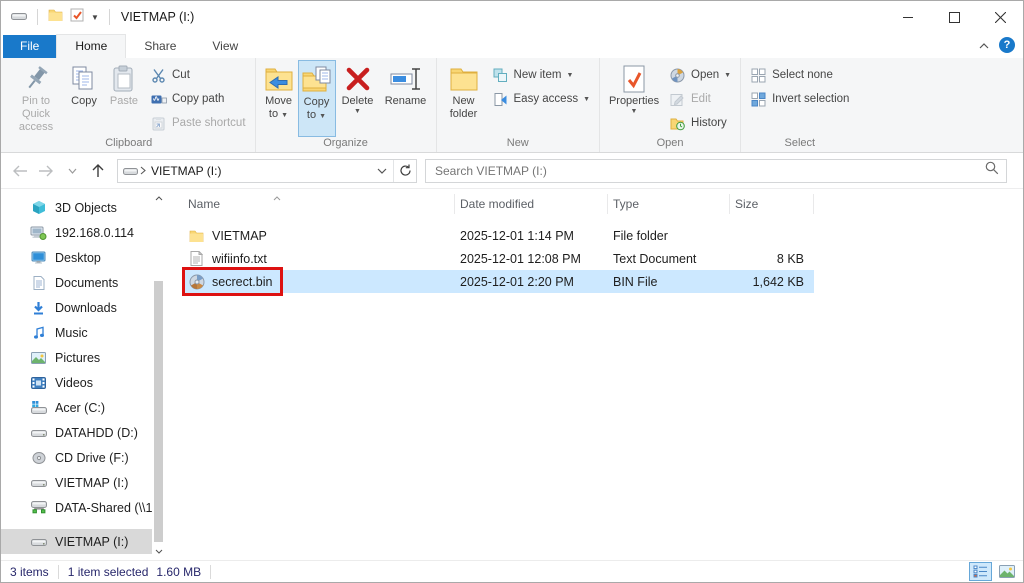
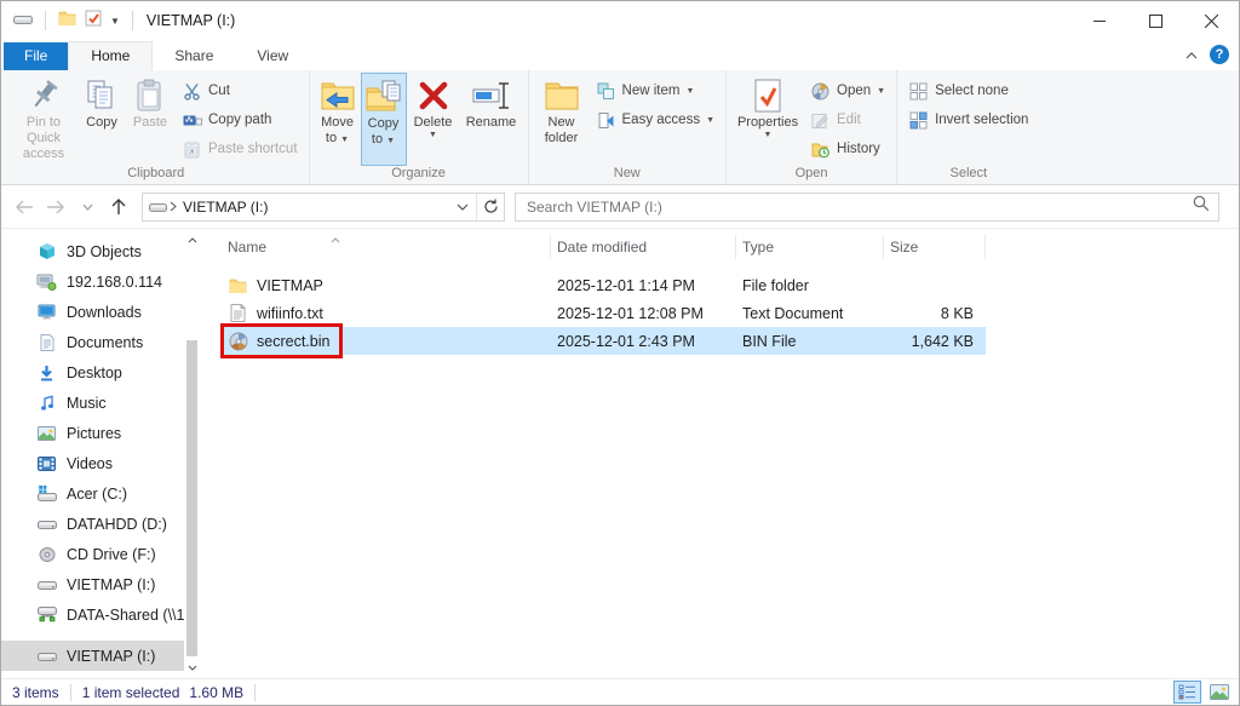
  ▼
  VIETMAP (I:)
  File
  Home
  Share
  View
  ?
  Pin to Quick access
  Copy
  Paste
  Cut
  Copy path
  Paste shortcut
  Clipboard
  Move to
  Copy to
  Delete
  Rename
  Organize
  New folder
  New item
  Easy access
  New
  Properties
  Open
  Edit
  History
  Open
  Select none
  Invert selection
  Select
  VIETMAP (I:)
  Search VIETMAP (I:)
  3D Objects
  192.168.0.114
- Desktop
+ Downloads
  Documents
- Downloads
+ Desktop
  Music
  Pictures
  Videos
  Acer (C:)
  DATAHDD (D:)
  CD Drive (F:)
  VIETMAP (I:)
  DATA-Shared (\\1
  VIETMAP (I:)
  Name
  Date modified
  Type
  Size
  VIETMAP
  2025-12-01 1:14 PM
  File folder
  wifiinfo.txt
  2025-12-01 12:08 PM
  Text Document
  8 KB
  secrect.bin
- 2025-12-01 2:20 PM
+ 2025-12-01 2:43 PM
  BIN File
  1,642 KB
  3 items
  1 item selected
  1.60 MB
